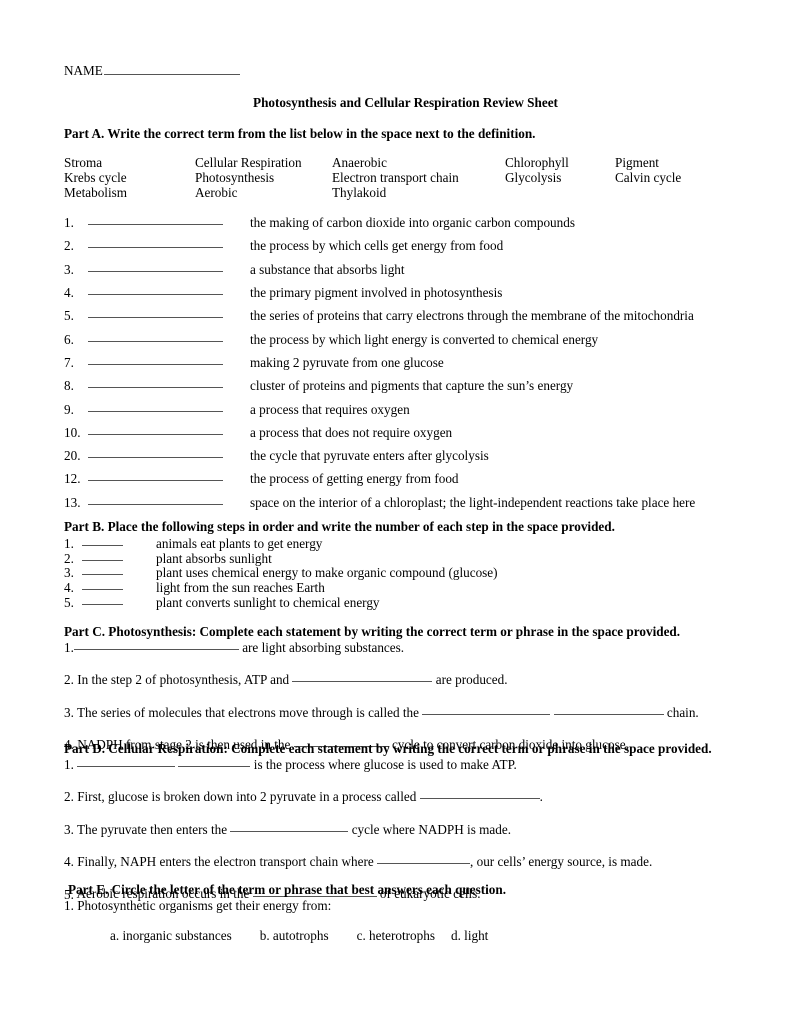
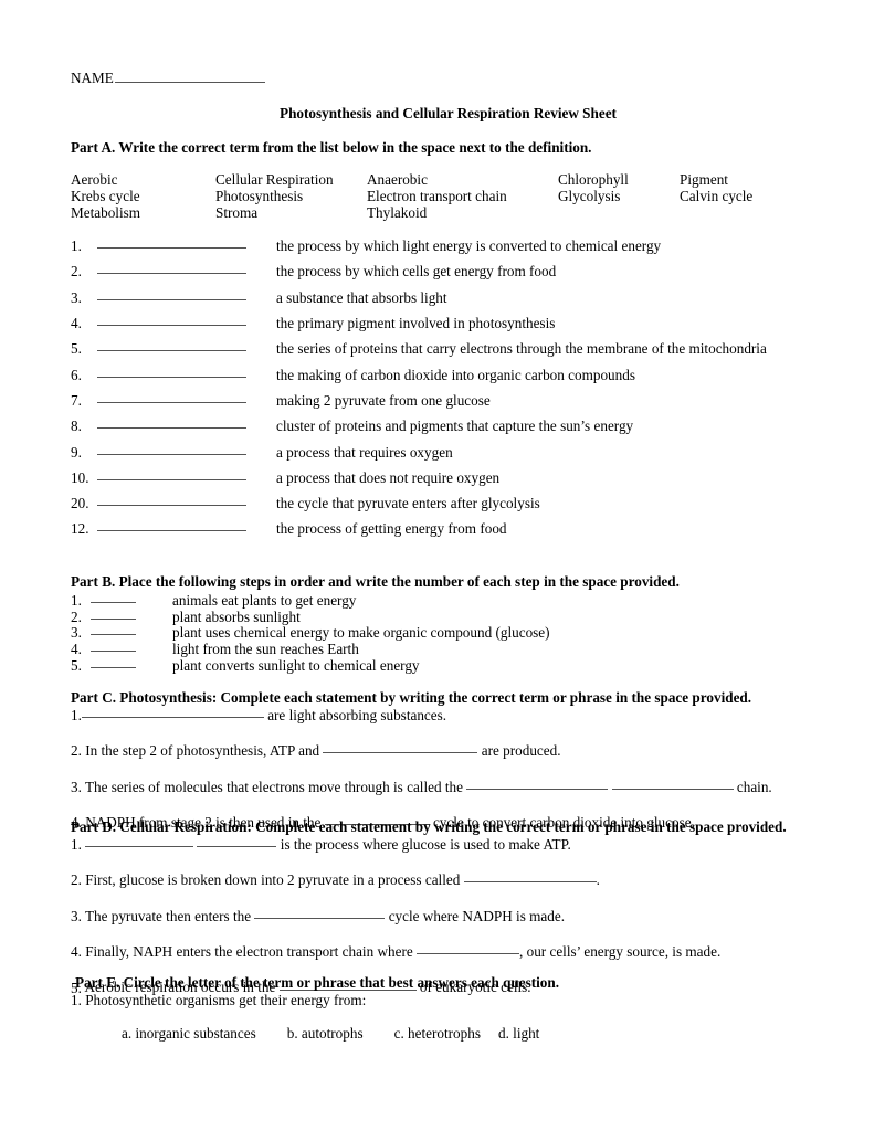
  NAME
  Photosynthesis and Cellular Respiration Review Sheet
  Part A. Write the correct term from the list below in the space next to the definition.
- Stroma
+ Aerobic
  Cellular Respiration
  Anaerobic
  Chlorophyll
  Pigment
  Krebs cycle
  Photosynthesis
  Electron transport chain
  Glycolysis
  Calvin cycle
  Metabolism
- Aerobic
+ Stroma
  Thylakoid
  1.
- the making of carbon dioxide into organic carbon compounds
+ the process by which light energy is converted to chemical energy
  2.
  the process by which cells get energy from food
  3.
  a substance that absorbs light
  4.
  the primary pigment involved in photosynthesis
  5.
  the series of proteins that carry electrons through the membrane of the mitochondria
  6.
- the process by which light energy is converted to chemical energy
+ the making of carbon dioxide into organic carbon compounds
  7.
  making 2 pyruvate from one glucose
  8.
  cluster of proteins and pigments that capture the sun’s energy
  9.
  a process that requires oxygen
  10.
  a process that does not require oxygen
  20.
  the cycle that pyruvate enters after glycolysis
  12.
  the process of getting energy from food
- 13.
- space on the interior of a chloroplast; the light-independent reactions take place here
  Part B. Place the following steps in order and write the number of each step in the space provided.
  1.
  animals eat plants to get energy
  2.
  plant absorbs sunlight
  3.
  plant uses chemical energy to make organic compound (glucose)
  4.
  light from the sun reaches Earth
  5.
  plant converts sunlight to chemical energy
  Part C. Photosynthesis: Complete each statement by writing the correct term or phrase in the space provided.
  1. are light absorbing substances.
  2. In the step 2 of photosynthesis, ATP and are produced.
  3. The series of molecules that electrons move through is called the chain.
  4. NADPH from stage 2 is then used in the cycle to convert carbon dioxide into glucose.
  Part D. Cellular Respiration: Complete each statement by writing the correct term or phrase in the space provided.
  1. is the process where glucose is used to make ATP.
  2. First, glucose is broken down into 2 pyruvate in a process called .
  3. The pyruvate then enters the cycle where NADPH is made.
  4. Finally, NAPH enters the electron transport chain where , our cells’ energy source, is made.
  5. Aerobic respiration occurs in the of eukaryotic cells.
  Part E. Circle the letter of the term or phrase that best answers each question.
  1. Photosynthetic organisms get their energy from:
  a. inorganic substances b. autotrophs c. heterotrophs d. light
